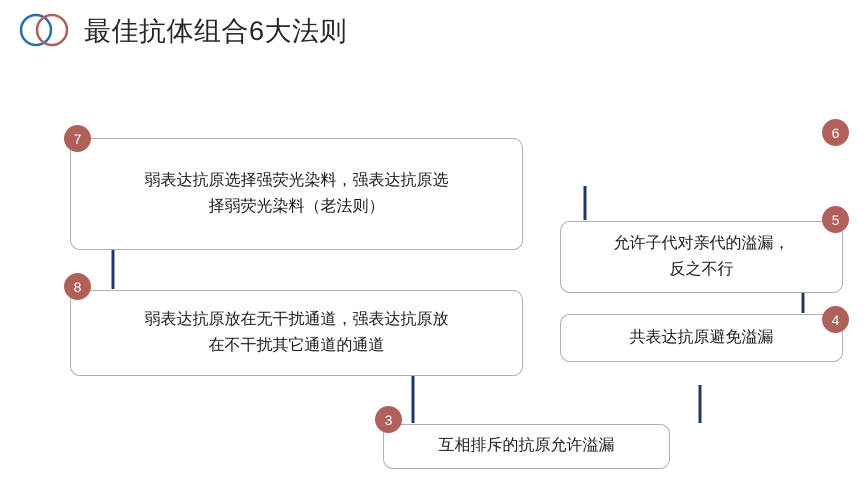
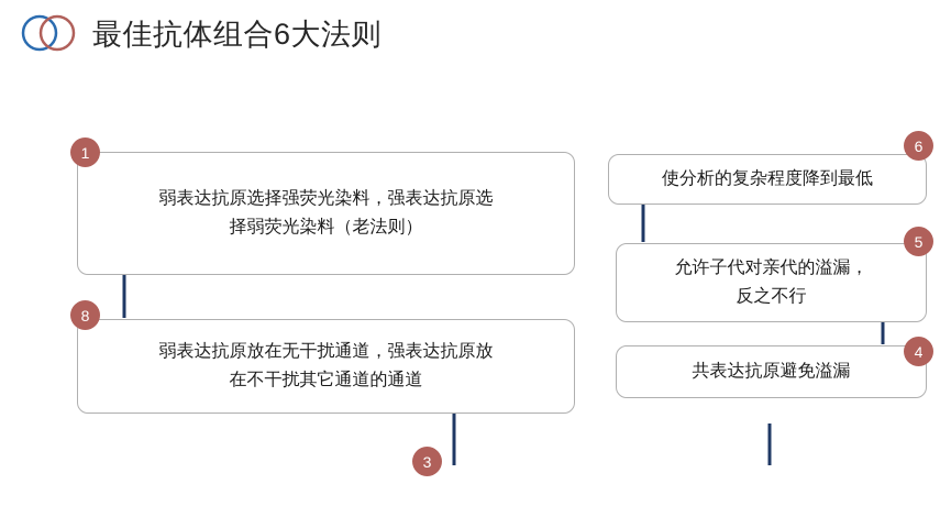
  最佳抗体组合6大法则
  弱表达抗原选择强荧光染料，强表达抗原选
  择弱荧光染料（老法则）
- 7
+ 1
  弱表达抗原放在无干扰通道，强表达抗原放
  在不干扰其它通道的通道
  8
- 互相排斥的抗原允许溢漏
  3
  共表达抗原避免溢漏
  4
  允许子代对亲代的溢漏，
  反之不行
  5
+ 使分析的复杂程度降到最低
  6
